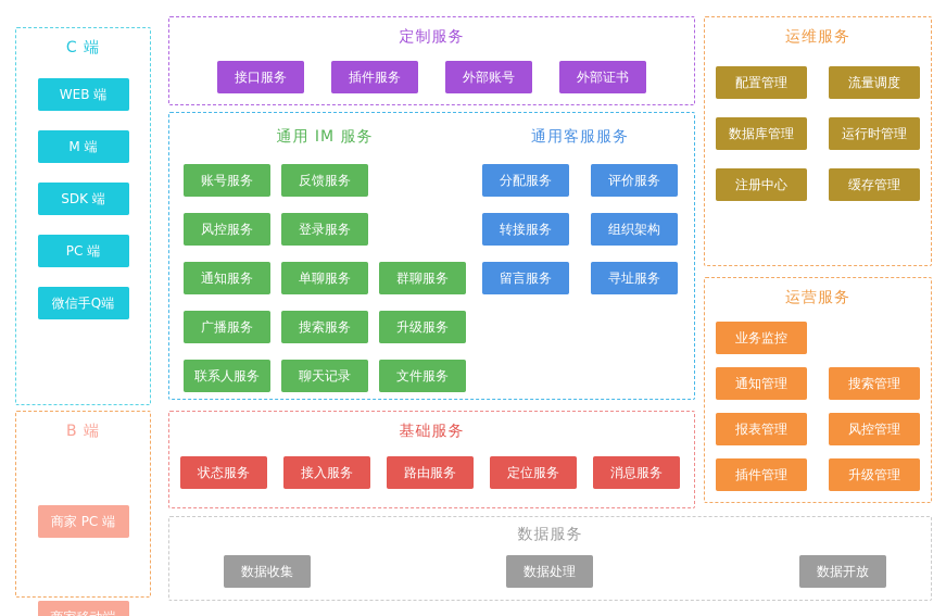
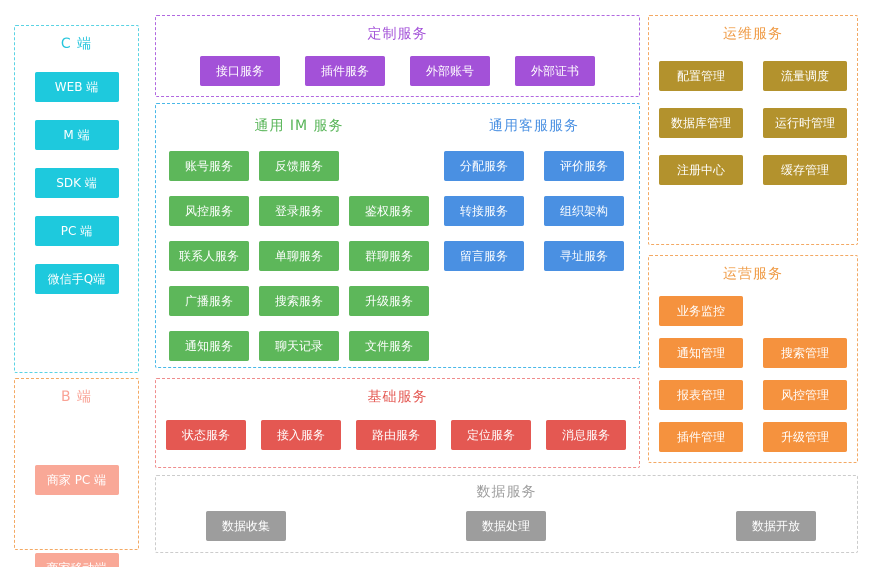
  C 端
  WEB 端
  M 端
  SDK 端
  PC 端
  微信手Q端
  B 端
  商家 PC 端
  定制服务
  接口服务
  插件服务
  外部账号
  外部证书
  通用 IM 服务
  账号服务
  反馈服务
  风控服务
  登录服务
+ 鉴权服务
- 通知服务
+ 联系人服务
  单聊服务
  群聊服务
  广播服务
  搜索服务
  升级服务
- 联系人服务
+ 通知服务
  聊天记录
  文件服务
  通用客服服务
  分配服务
  评价服务
  转接服务
  组织架构
  留言服务
  寻址服务
  运维服务
  配置管理
  流量调度
  数据库管理
  运行时管理
  注册中心
  缓存管理
  运营服务
  业务监控
  通知管理
  搜索管理
  报表管理
  风控管理
  插件管理
  升级管理
  基础服务
  状态服务
  接入服务
  路由服务
  定位服务
  消息服务
  数据服务
  数据收集
  数据处理
  数据开放
